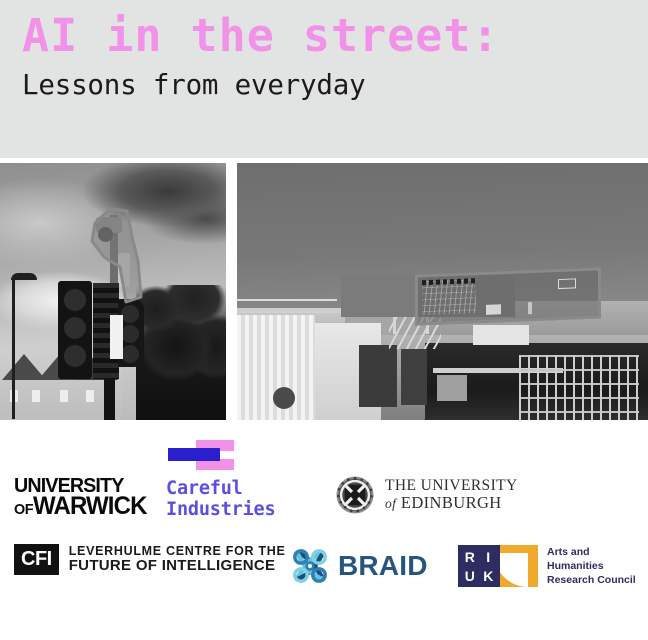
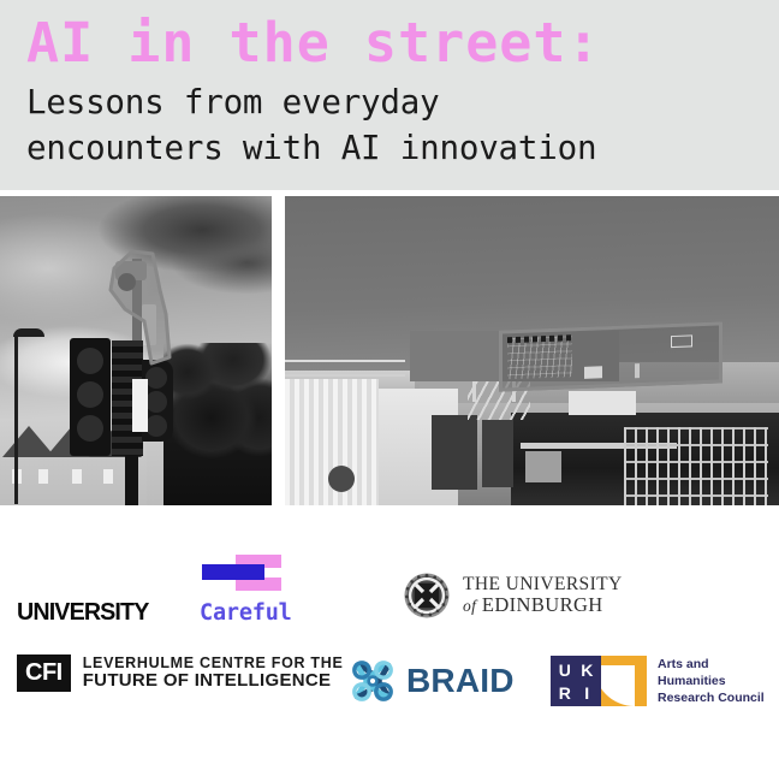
  AI in the street:
  Lessons from everyday
+ encounters with AI innovation
  UNIVERSITY
- OFWARWICK
  Careful
- Industries
  THE UNIVERSITY
  of EDINBURGH
  CFI
  LEVERHULME CENTRE FOR THE
  FUTURE OF INTELLIGENCE
  BRAID
- R
+ U
- I
+ K
- U
+ R
- K
+ I
  Arts and
  Humanities
  Research Council
